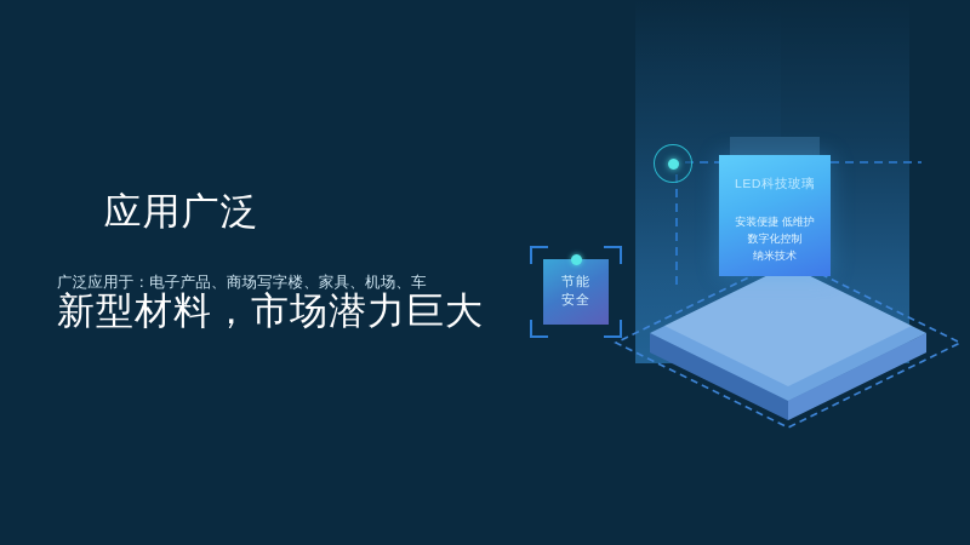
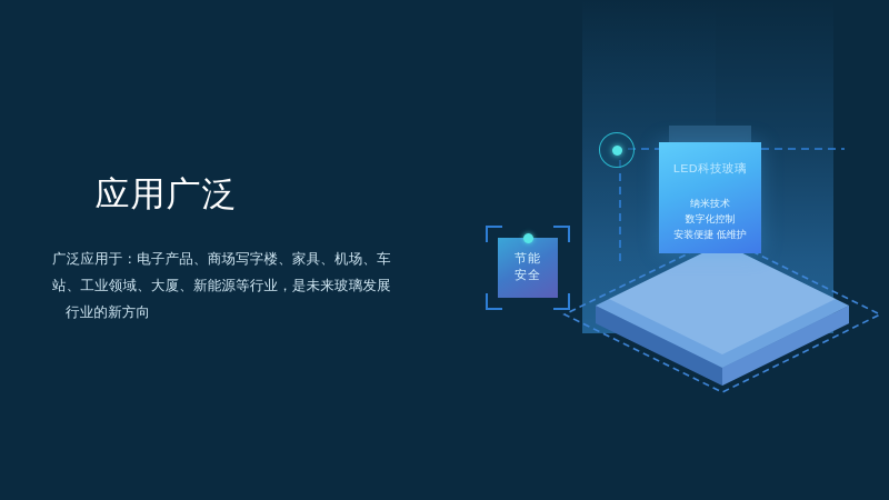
  应用广泛
- 新型材料，市场潜力巨大
  广泛应用于：电子产品、商场写字楼、家具、机场、车
+ 站、工业领域、大厦、新能源等行业，是未来玻璃发展
+ 行业的新方向
  节能
  安全
  LED科技玻璃
- 安装便捷 低维护
+ 纳米技术
  数字化控制
- 纳米技术
+ 安装便捷 低维护
